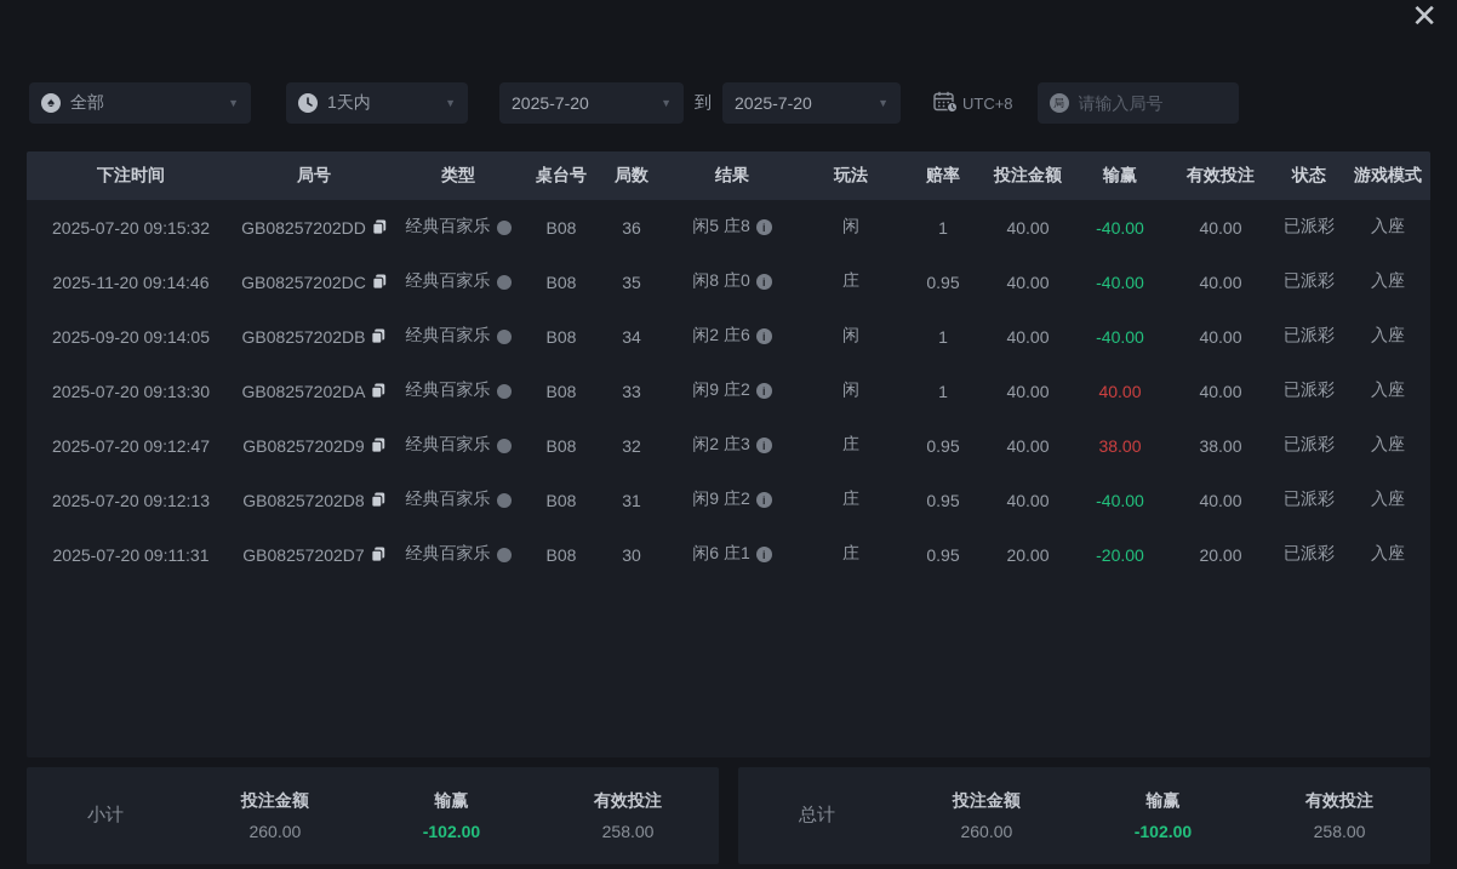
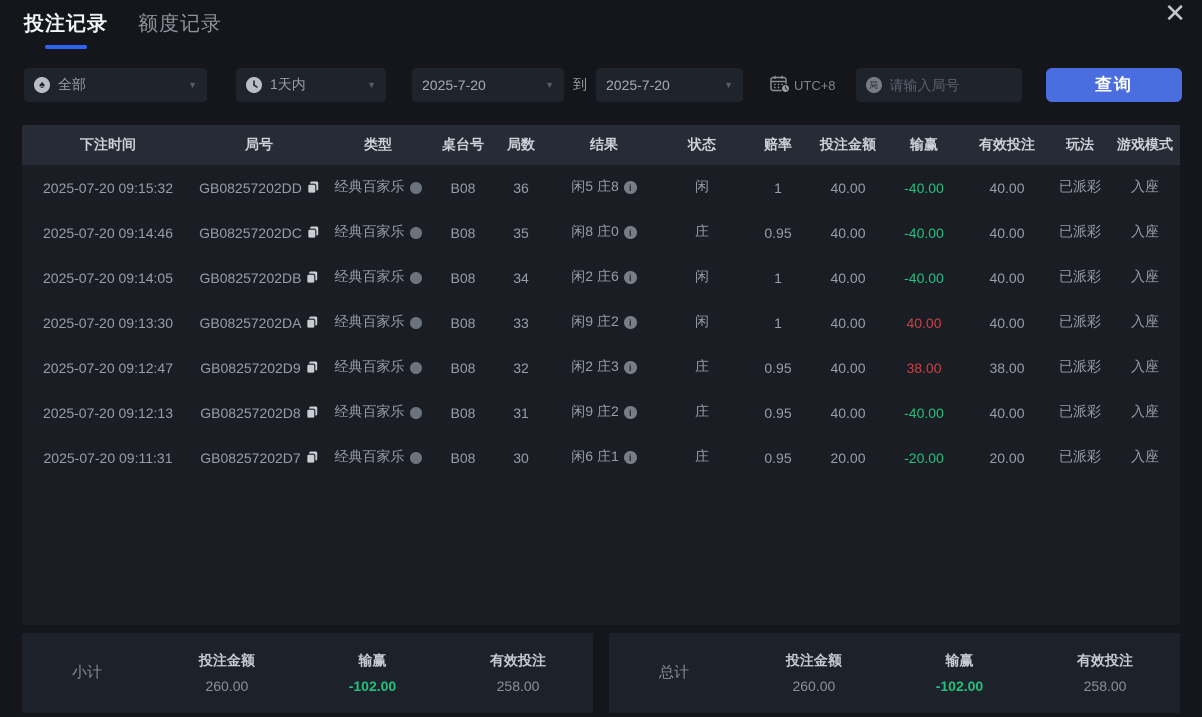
+ 投注记录
+ 额度记录
  ✕
  ♠
  全部
  ▼
  1天内
  ▼
  2025-7-20
  ▼
  到
  2025-7-20
  ▼
  UTC+8
  局
  请输入局号
+ 查询
  下注时间
  局号
  类型
  桌台号
  局数
  结果
- 玩法
+ 状态
  赔率
  投注金额
  输赢
  有效投注
- 状态
+ 玩法
  游戏模式
  2025-07-20 09:15:32
  GB08257202DD
  经典百家乐
  B08
  36
  闲5 庄8
  i
  闲
  1
  40.00
  -40.00
  40.00
  已派彩
  入座
- 2025-11-20 09:14:46
+ 2025-07-20 09:14:46
  GB08257202DC
  经典百家乐
  B08
  35
  闲8 庄0
  i
  庄
  0.95
  40.00
  -40.00
  40.00
  已派彩
  入座
- 2025-09-20 09:14:05
+ 2025-07-20 09:14:05
  GB08257202DB
  经典百家乐
  B08
  34
  闲2 庄6
  i
  闲
  1
  40.00
  -40.00
  40.00
  已派彩
  入座
  2025-07-20 09:13:30
  GB08257202DA
  经典百家乐
  B08
  33
  闲9 庄2
  i
  闲
  1
  40.00
  40.00
  40.00
  已派彩
  入座
  2025-07-20 09:12:47
  GB08257202D9
  经典百家乐
  B08
  32
  闲2 庄3
  i
  庄
  0.95
  40.00
  38.00
  38.00
  已派彩
  入座
  2025-07-20 09:12:13
  GB08257202D8
  经典百家乐
  B08
  31
  闲9 庄2
  i
  庄
  0.95
  40.00
  -40.00
  40.00
  已派彩
  入座
  2025-07-20 09:11:31
  GB08257202D7
  经典百家乐
  B08
  30
  闲6 庄1
  i
  庄
  0.95
  20.00
  -20.00
  20.00
  已派彩
  入座
  小计
  投注金额
  260.00
  输赢
  -102.00
  有效投注
  258.00
  总计
  投注金额
  260.00
  输赢
  -102.00
  有效投注
  258.00
